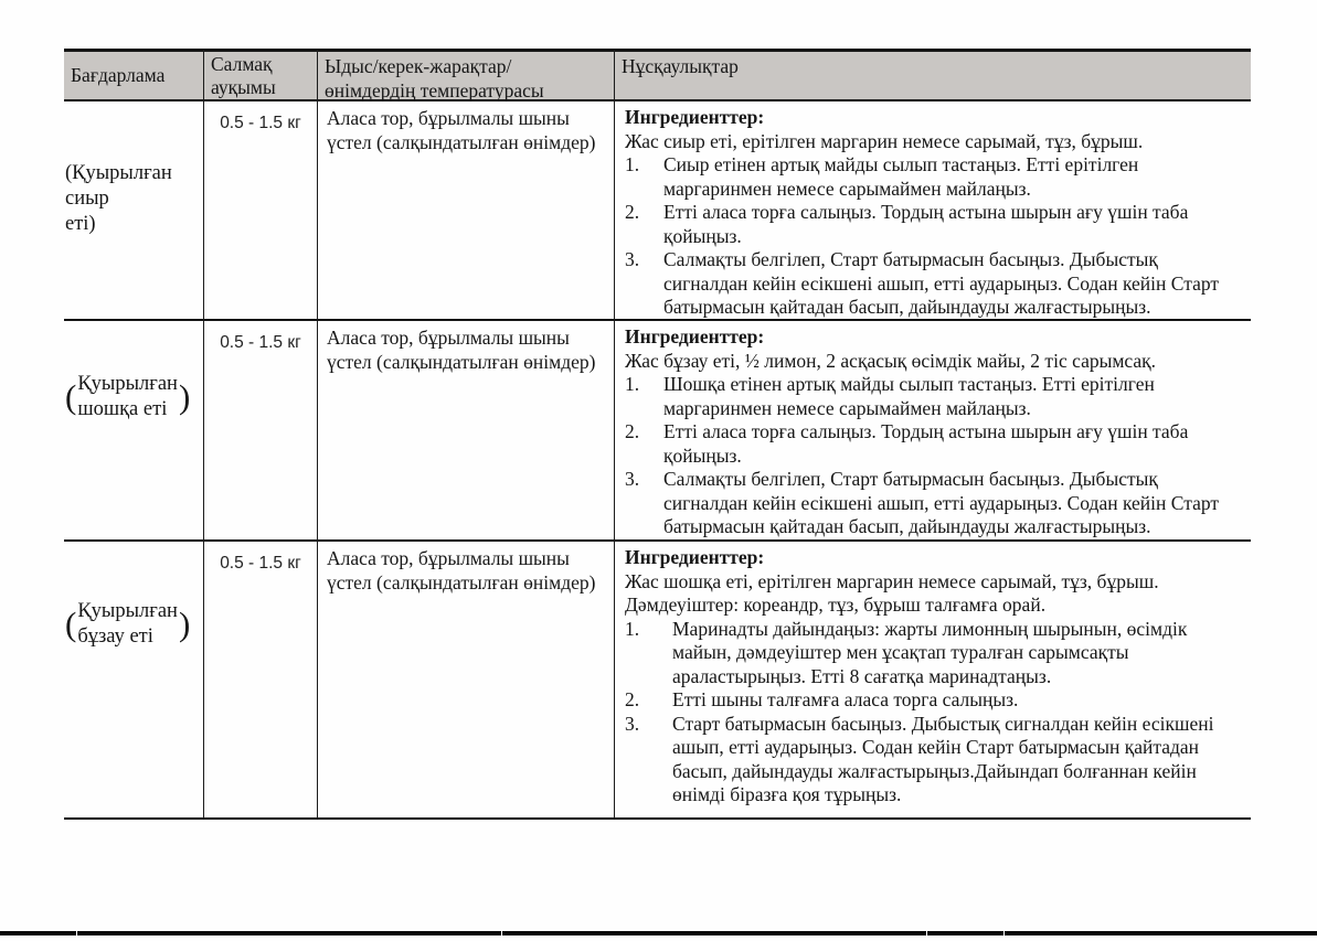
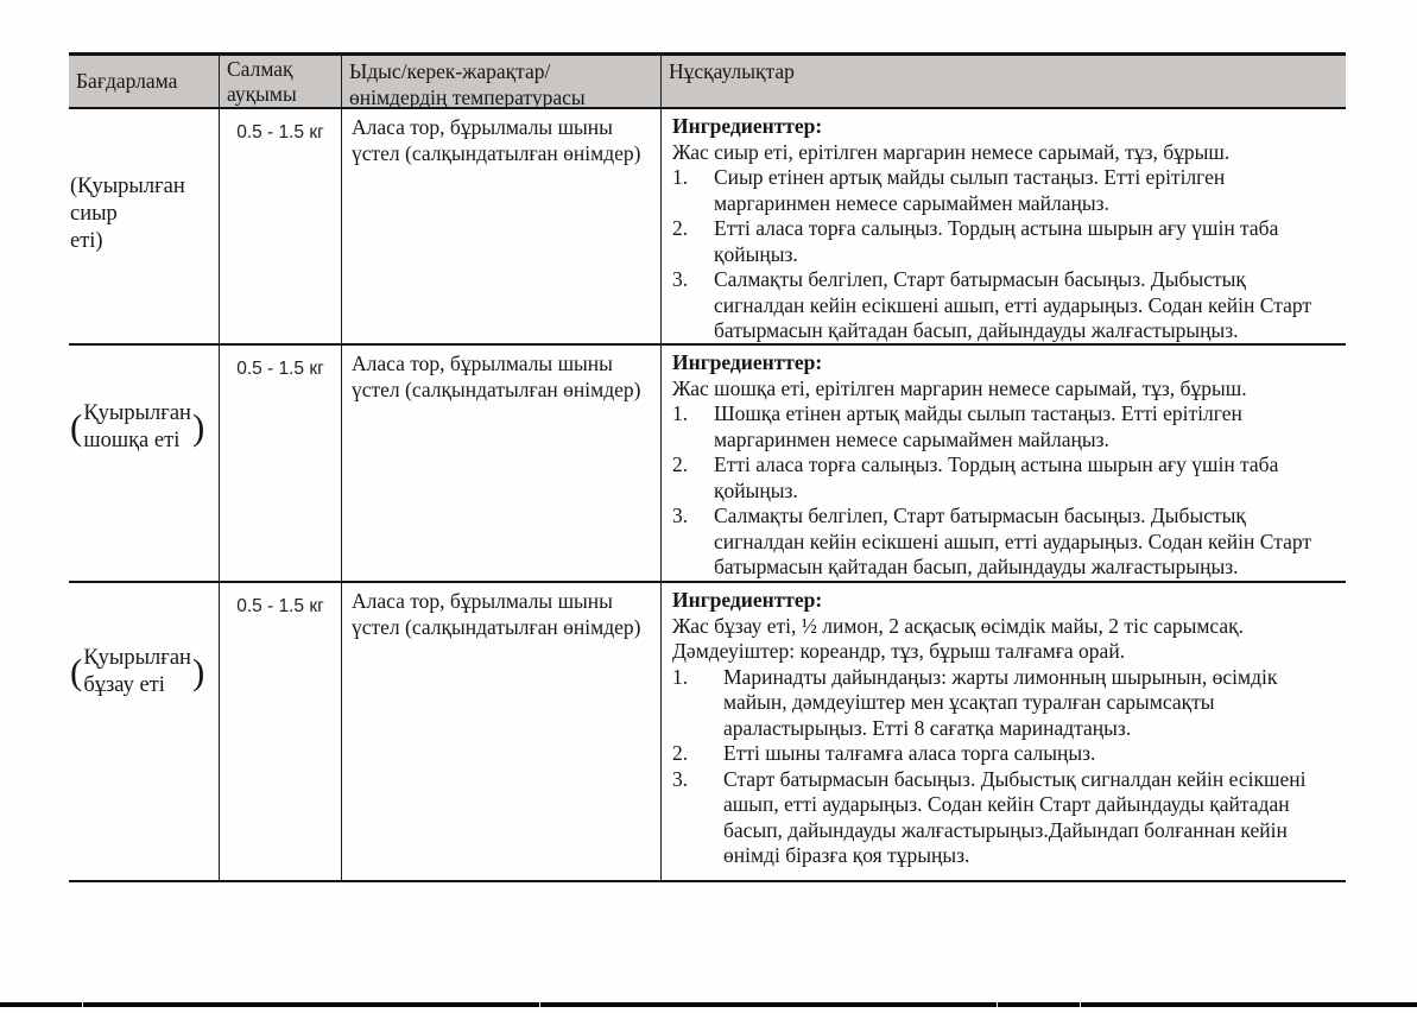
  Бағдарлама
  Салмақ ауқымы
  Ыдыс/керек-жарақтар/ өнімдердің температурасы
  Нұсқаулықтар
  (Қуырылған сиыр
  еті)
  0.5 - 1.5 кг
  Аласа тор, бұрылмалы шыны үстел (салқындатылған өнімдер)
  Ингредиенттер:
  Жас сиыр еті, ерітілген маргарин немесе сарымай, тұз, бұрыш.
  1.
  Сиыр етінен артық майды сылып тастаңыз. Етті ерітілген маргаринмен немесе сарымаймен майлаңыз.
  2.
  Етті аласа торға салыңыз. Тордың астына шырын ағу үшін таба қойыңыз.
  3.
  Салмақты белгілеп, Старт батырмасын басыңыз. Дыбыстық сигналдан кейін есікшені ашып, етті аударыңыз. Содан кейін Старт батырмасын қайтадан басып, дайындауды жалғастырыңыз.
  (
  Қуырылған
  шошқа еті
  )
  0.5 - 1.5 кг
  Аласа тор, бұрылмалы шыны үстел (салқындатылған өнімдер)
  Ингредиенттер:
- Жас бұзау еті, ½ лимон, 2 асқасық өсімдік майы, 2 тіс сарымсақ.
+ Жас шошқа еті, ерітілген маргарин немесе сарымай, тұз, бұрыш.
  1.
  Шошқа етінен артық майды сылып тастаңыз. Етті ерітілген маргаринмен немесе сарымаймен майлаңыз.
  2.
  Етті аласа торға салыңыз. Тордың астына шырын ағу үшін таба қойыңыз.
  3.
  Салмақты белгілеп, Старт батырмасын басыңыз. Дыбыстық сигналдан кейін есікшені ашып, етті аударыңыз. Содан кейін Старт батырмасын қайтадан басып, дайындауды жалғастырыңыз.
  (
  Қуырылған
  бұзау еті
  )
  0.5 - 1.5 кг
  Аласа тор, бұрылмалы шыны үстел (салқындатылған өнімдер)
  Ингредиенттер:
- Жас шошқа еті, ерітілген маргарин немесе сарымай, тұз, бұрыш.
+ Жас бұзау еті, ½ лимон, 2 асқасық өсімдік майы, 2 тіс сарымсақ.
  Дәмдеуіштер: кореандр, тұз, бұрыш талғамға орай.
  1.
  Маринадты дайындаңыз: жарты лимонның шырынын, өсімдік майын, дәмдеуіштер мен ұсақтап туралған сарымсақты араластырыңыз. Етті 8 сағатқа маринадтаңыз.
  2.
  Етті шыны талғамға аласа торга салыңыз.
  3.
- Старт батырмасын басыңыз. Дыбыстық сигналдан кейін есікшені ашып, етті аударыңыз. Содан кейін Старт батырмасын қайтадан басып, дайындауды жалғастырыңыз.Дайындап болғаннан кейін өнімді біразға қоя тұрыңыз.
+ Старт батырмасын басыңыз. Дыбыстық сигналдан кейін есікшені ашып, етті аударыңыз. Содан кейін Старт дайындауды қайтадан басып, дайындауды жалғастырыңыз.Дайындап болғаннан кейін өнімді біразға қоя тұрыңыз.
